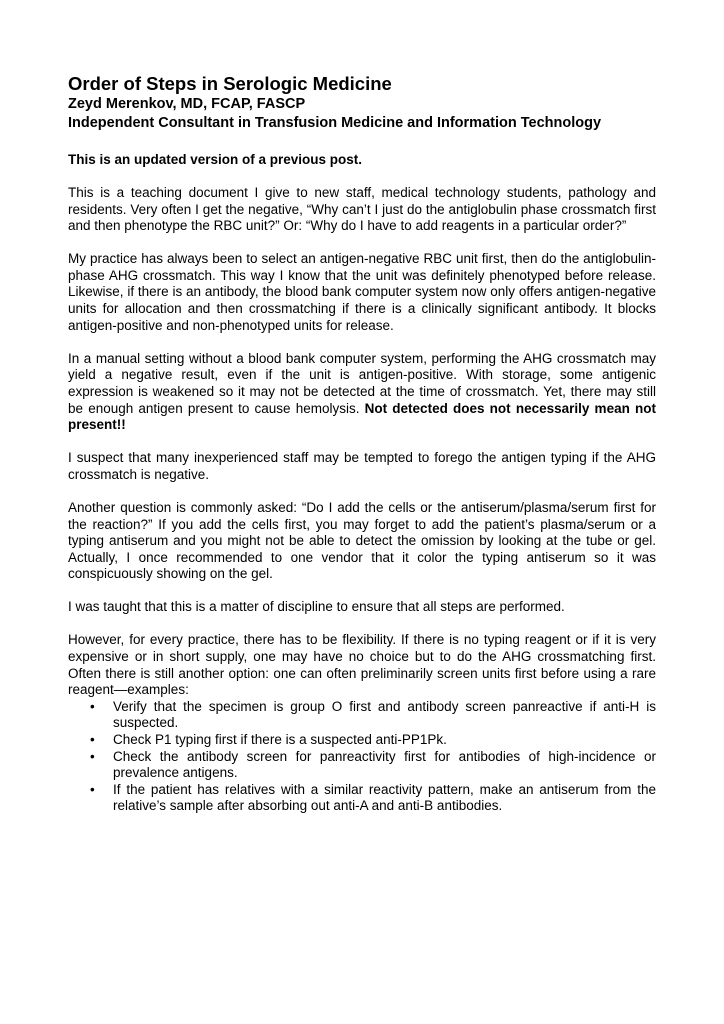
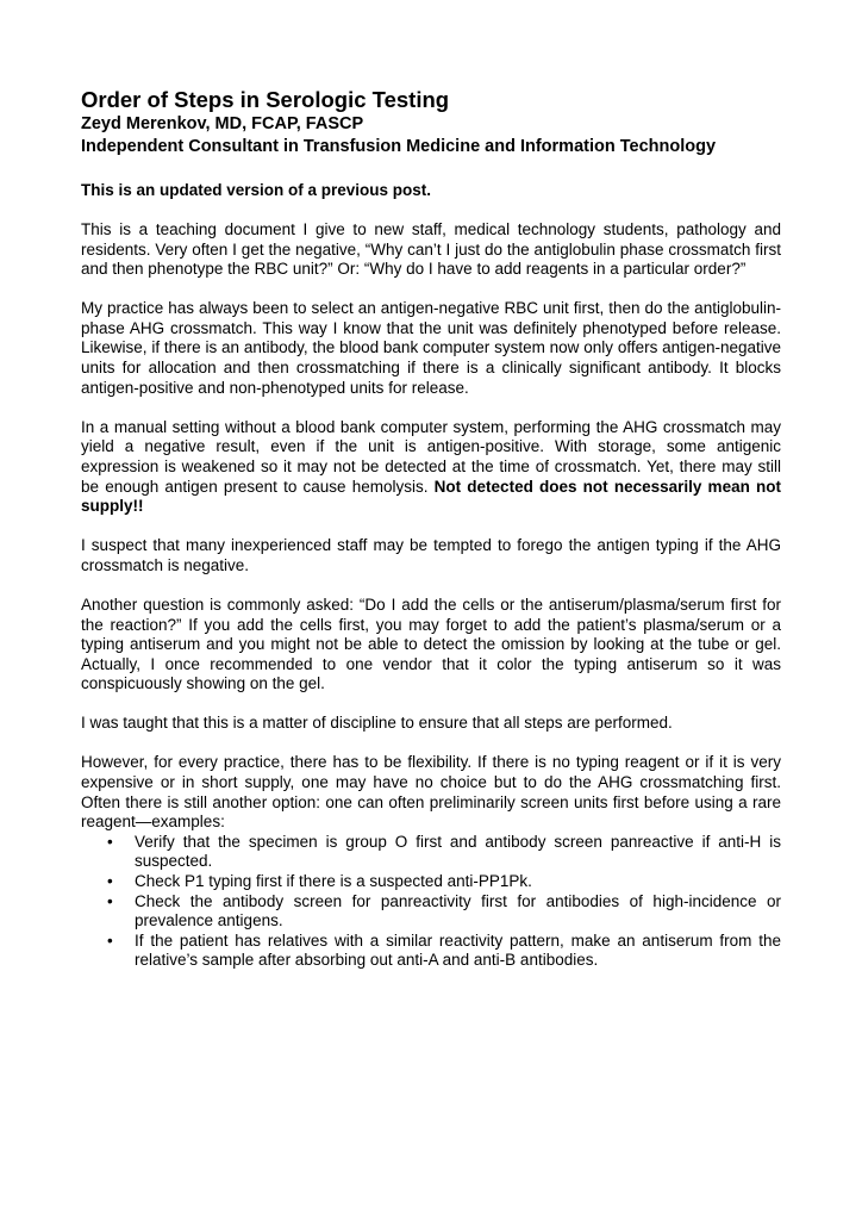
- Order of Steps in Serologic Medicine
+ Order of Steps in Serologic Testing
  Zeyd Merenkov, MD, FCAP, FASCP
  Independent Consultant in Transfusion Medicine and Information Technology
  This is an updated version of a previous post.
  This is a teaching document I give to new staff, medical technology students, pathology and residents. Very often I get the negative, “Why can’t I just do the antiglobulin phase crossmatch first and then phenotype the RBC unit?” Or: “Why do I have to add reagents in a particular order?”
  My practice has always been to select an antigen-negative RBC unit first, then do the antiglobulin-phase AHG crossmatch. This way I know that the unit was definitely phenotyped before release. Likewise, if there is an antibody, the blood bank computer system now only offers antigen-negative units for allocation and then crossmatching if there is a clinically significant antibody. It blocks antigen-positive and non-phenotyped units for release.
- In a manual setting without a blood bank computer system, performing the AHG crossmatch may yield a negative result, even if the unit is antigen-positive. With storage, some antigenic expression is weakened so it may not be detected at the time of crossmatch. Yet, there may still be enough antigen present to cause hemolysis. Not detected does not necessarily mean not present!!
+ In a manual setting without a blood bank computer system, performing the AHG crossmatch may yield a negative result, even if the unit is antigen-positive. With storage, some antigenic expression is weakened so it may not be detected at the time of crossmatch. Yet, there may still be enough antigen present to cause hemolysis. Not detected does not necessarily mean not supply!!
  I suspect that many inexperienced staff may be tempted to forego the antigen typing if the AHG crossmatch is negative.
  Another question is commonly asked: “Do I add the cells or the antiserum/plasma/serum first for the reaction?” If you add the cells first, you may forget to add the patient’s plasma/serum or a typing antiserum and you might not be able to detect the omission by looking at the tube or gel. Actually, I once recommended to one vendor that it color the typing antiserum so it was conspicuously showing on the gel.
  I was taught that this is a matter of discipline to ensure that all steps are performed.
  However, for every practice, there has to be flexibility. If there is no typing reagent or if it is very expensive or in short supply, one may have no choice but to do the AHG crossmatching first. Often there is still another option: one can often preliminarily screen units first before using a rare reagent—examples:
  •
  Verify that the specimen is group O first and antibody screen panreactive if anti-H is suspected.
  •
  Check P1 typing first if there is a suspected anti-PP1Pk.
  •
  Check the antibody screen for panreactivity first for antibodies of high-incidence or prevalence antigens.
  •
  If the patient has relatives with a similar reactivity pattern, make an antiserum from the relative’s sample after absorbing out anti-A and anti-B antibodies.
